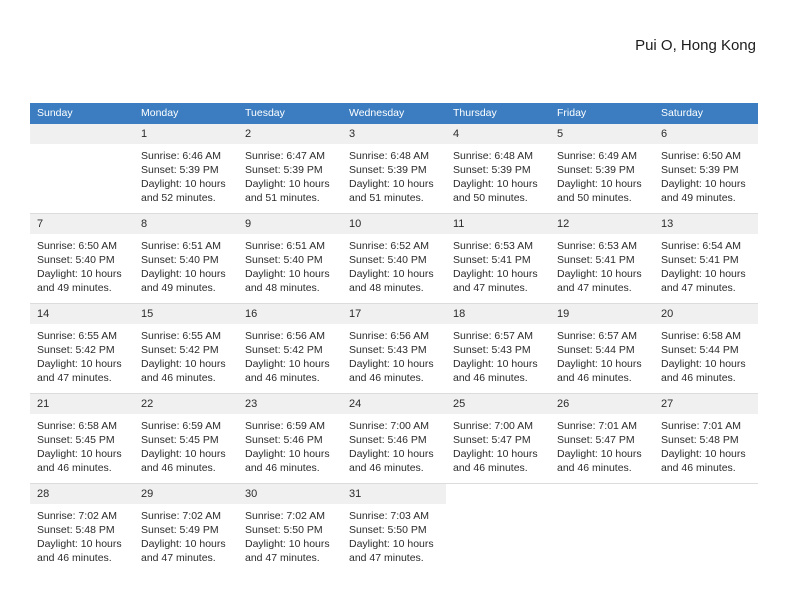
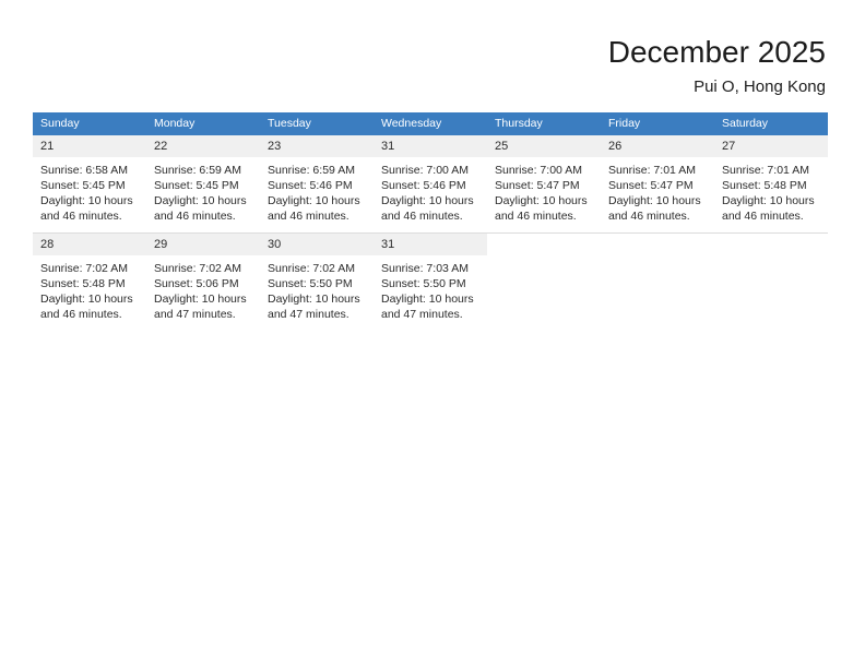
+ December 2025
  Pui O, Hong Kong
  Sunday	Monday	Tuesday	Wednesday	Thursday	Friday	Saturday
- 	1Sunrise: 6:46 AMSunset: 5:39 PMDaylight: 10 hours and 52 minutes.	2Sunrise: 6:47 AMSunset: 5:39 PMDaylight: 10 hours and 51 minutes.	3Sunrise: 6:48 AMSunset: 5:39 PMDaylight: 10 hours and 51 minutes.	4Sunrise: 6:48 AMSunset: 5:39 PMDaylight: 10 hours and 50 minutes.	5Sunrise: 6:49 AMSunset: 5:39 PMDaylight: 10 hours and 50 minutes.	6Sunrise: 6:50 AMSunset: 5:39 PMDaylight: 10 hours and 49 minutes.
- 7Sunrise: 6:50 AMSunset: 5:40 PMDaylight: 10 hours and 49 minutes.	8Sunrise: 6:51 AMSunset: 5:40 PMDaylight: 10 hours and 49 minutes.	9Sunrise: 6:51 AMSunset: 5:40 PMDaylight: 10 hours and 48 minutes.	10Sunrise: 6:52 AMSunset: 5:40 PMDaylight: 10 hours and 48 minutes.	11Sunrise: 6:53 AMSunset: 5:41 PMDaylight: 10 hours and 47 minutes.	12Sunrise: 6:53 AMSunset: 5:41 PMDaylight: 10 hours and 47 minutes.	13Sunrise: 6:54 AMSunset: 5:41 PMDaylight: 10 hours and 47 minutes.
- 14Sunrise: 6:55 AMSunset: 5:42 PMDaylight: 10 hours and 47 minutes.	15Sunrise: 6:55 AMSunset: 5:42 PMDaylight: 10 hours and 46 minutes.	16Sunrise: 6:56 AMSunset: 5:42 PMDaylight: 10 hours and 46 minutes.	17Sunrise: 6:56 AMSunset: 5:43 PMDaylight: 10 hours and 46 minutes.	18Sunrise: 6:57 AMSunset: 5:43 PMDaylight: 10 hours and 46 minutes.	19Sunrise: 6:57 AMSunset: 5:44 PMDaylight: 10 hours and 46 minutes.	20Sunrise: 6:58 AMSunset: 5:44 PMDaylight: 10 hours and 46 minutes.
- 21Sunrise: 6:58 AMSunset: 5:45 PMDaylight: 10 hours and 46 minutes.	22Sunrise: 6:59 AMSunset: 5:45 PMDaylight: 10 hours and 46 minutes.	23Sunrise: 6:59 AMSunset: 5:46 PMDaylight: 10 hours and 46 minutes.	24Sunrise: 7:00 AMSunset: 5:46 PMDaylight: 10 hours and 46 minutes.	25Sunrise: 7:00 AMSunset: 5:47 PMDaylight: 10 hours and 46 minutes.	26Sunrise: 7:01 AMSunset: 5:47 PMDaylight: 10 hours and 46 minutes.	27Sunrise: 7:01 AMSunset: 5:48 PMDaylight: 10 hours and 46 minutes.
+ 21Sunrise: 6:58 AMSunset: 5:45 PMDaylight: 10 hours and 46 minutes.	22Sunrise: 6:59 AMSunset: 5:45 PMDaylight: 10 hours and 46 minutes.	23Sunrise: 6:59 AMSunset: 5:46 PMDaylight: 10 hours and 46 minutes.	31Sunrise: 7:00 AMSunset: 5:46 PMDaylight: 10 hours and 46 minutes.	25Sunrise: 7:00 AMSunset: 5:47 PMDaylight: 10 hours and 46 minutes.	26Sunrise: 7:01 AMSunset: 5:47 PMDaylight: 10 hours and 46 minutes.	27Sunrise: 7:01 AMSunset: 5:48 PMDaylight: 10 hours and 46 minutes.
- 28Sunrise: 7:02 AMSunset: 5:48 PMDaylight: 10 hours and 46 minutes.	29Sunrise: 7:02 AMSunset: 5:49 PMDaylight: 10 hours and 47 minutes.	30Sunrise: 7:02 AMSunset: 5:50 PMDaylight: 10 hours and 47 minutes.	31Sunrise: 7:03 AMSunset: 5:50 PMDaylight: 10 hours and 47 minutes.
+ 28Sunrise: 7:02 AMSunset: 5:48 PMDaylight: 10 hours and 46 minutes.	29Sunrise: 7:02 AMSunset: 5:06 PMDaylight: 10 hours and 47 minutes.	30Sunrise: 7:02 AMSunset: 5:50 PMDaylight: 10 hours and 47 minutes.	31Sunrise: 7:03 AMSunset: 5:50 PMDaylight: 10 hours and 47 minutes.
